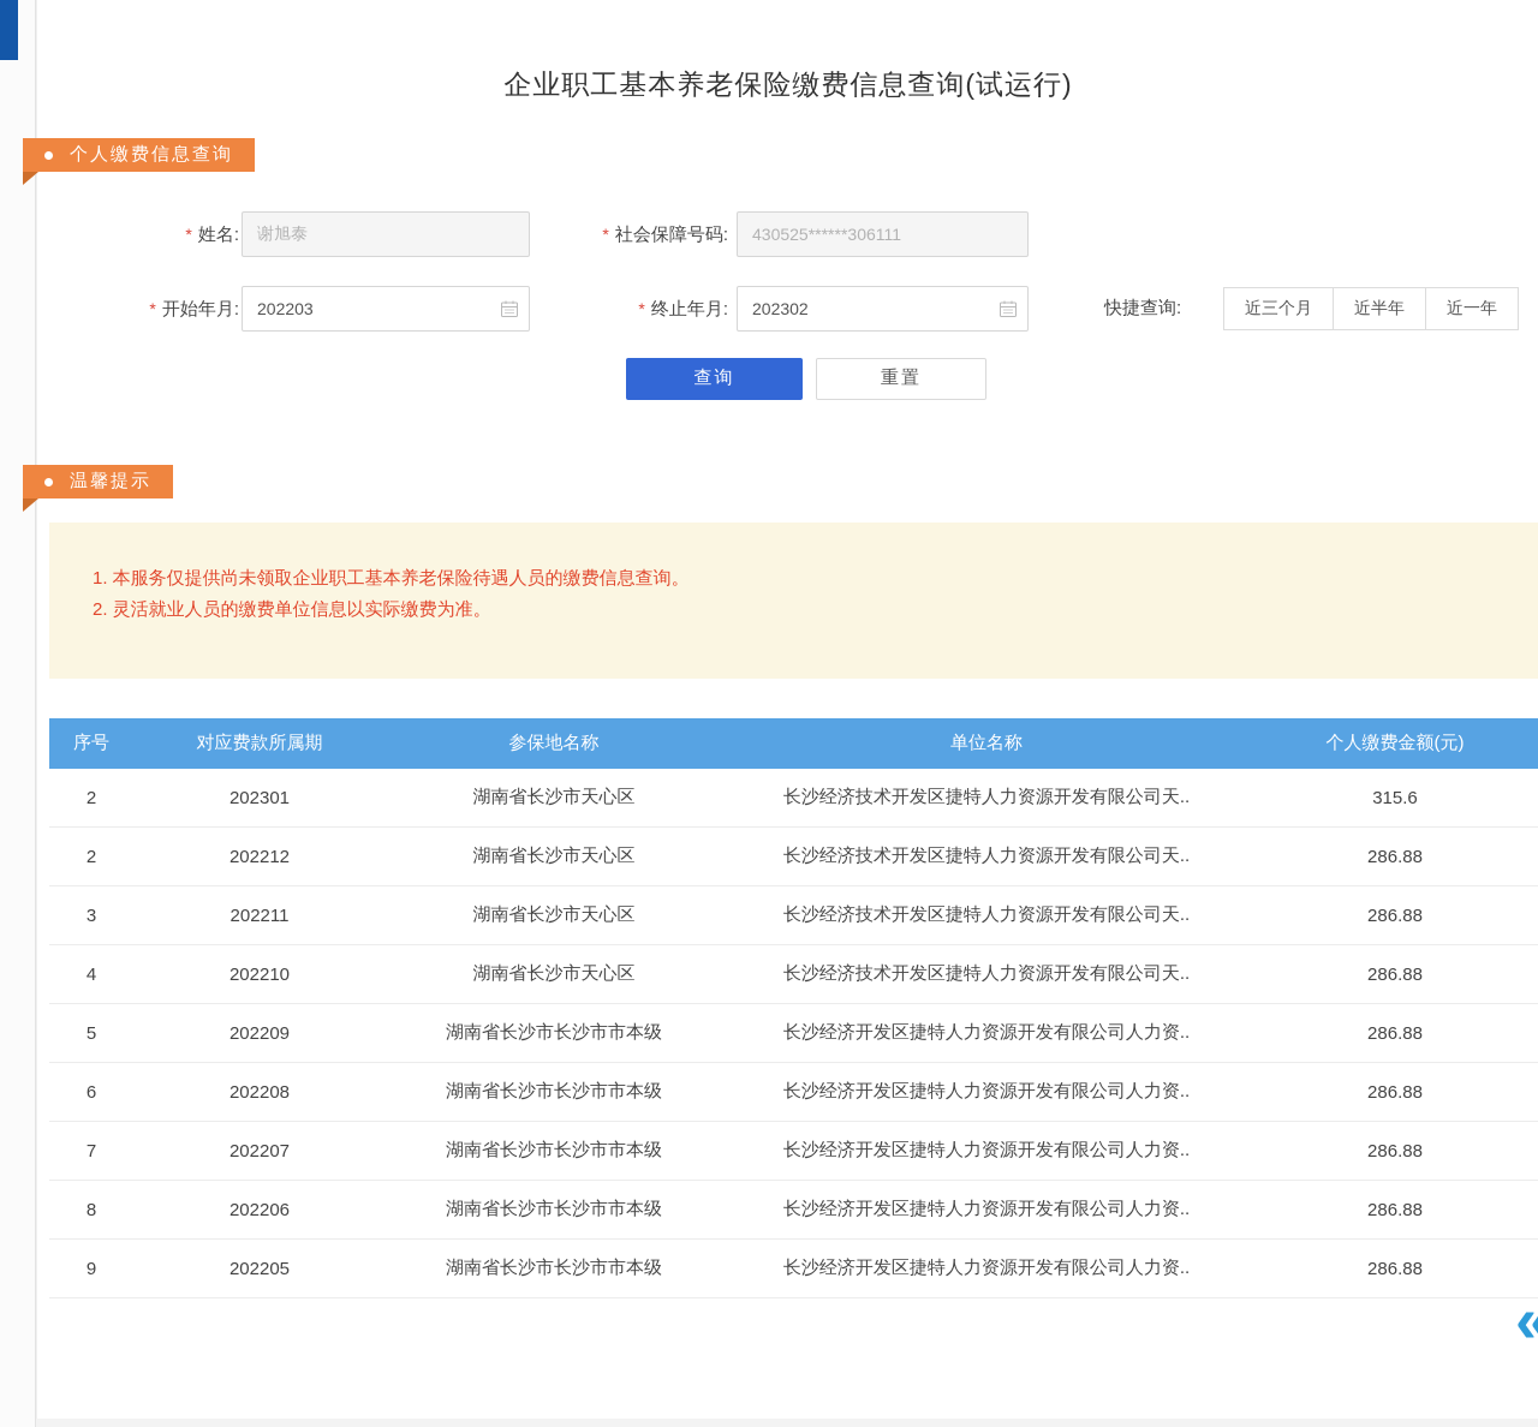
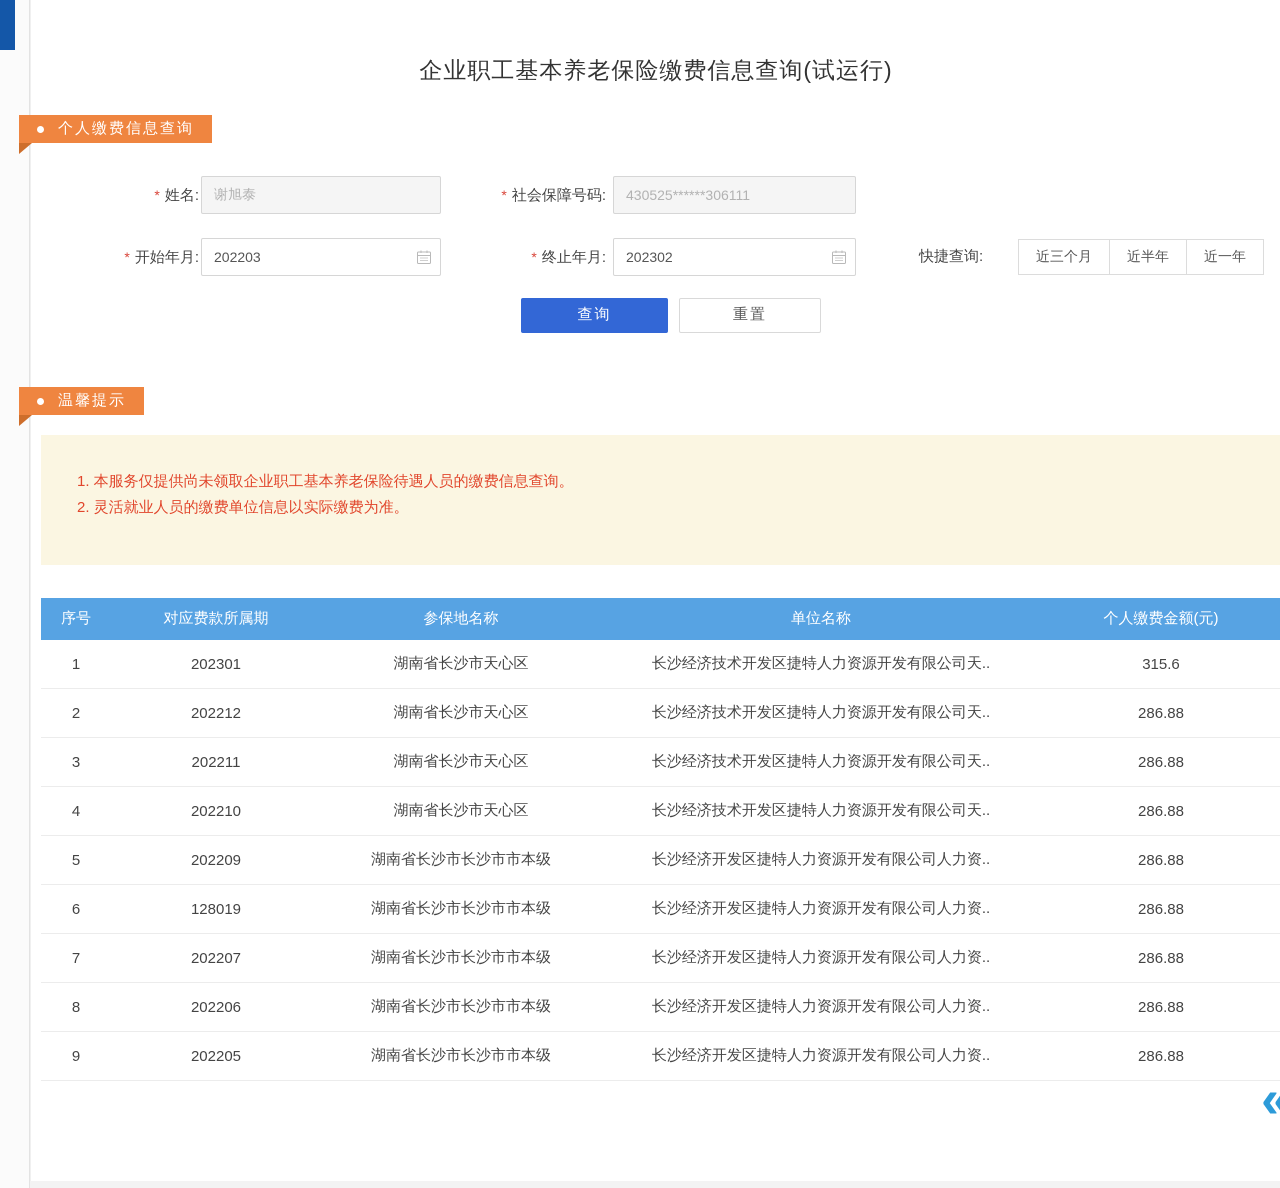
  企业职工基本养老保险缴费信息查询(试运行)
  个人缴费信息查询
  * 姓名:
  谢旭泰
  * 社会保障号码:
  430525******306111
  * 开始年月:
  202203
  * 终止年月:
  202302
  快捷查询:
  近三个月
  近半年
  近一年
  查询
  重置
  温馨提示
  1. 本服务仅提供尚未领取企业职工基本养老保险待遇人员的缴费信息查询。
  2. 灵活就业人员的缴费单位信息以实际缴费为准。
  序号	对应费款所属期	参保地名称	单位名称	个人缴费金额(元)
- 2	202301	湖南省长沙市天心区	长沙经济技术开发区捷特人力资源开发有限公司天..	315.6
+ 1	202301	湖南省长沙市天心区	长沙经济技术开发区捷特人力资源开发有限公司天..	315.6
  2	202212	湖南省长沙市天心区	长沙经济技术开发区捷特人力资源开发有限公司天..	286.88
  3	202211	湖南省长沙市天心区	长沙经济技术开发区捷特人力资源开发有限公司天..	286.88
  4	202210	湖南省长沙市天心区	长沙经济技术开发区捷特人力资源开发有限公司天..	286.88
  5	202209	湖南省长沙市长沙市市本级	长沙经济开发区捷特人力资源开发有限公司人力资..	286.88
- 6	202208	湖南省长沙市长沙市市本级	长沙经济开发区捷特人力资源开发有限公司人力资..	286.88
+ 6	128019	湖南省长沙市长沙市市本级	长沙经济开发区捷特人力资源开发有限公司人力资..	286.88
  7	202207	湖南省长沙市长沙市市本级	长沙经济开发区捷特人力资源开发有限公司人力资..	286.88
  8	202206	湖南省长沙市长沙市市本级	长沙经济开发区捷特人力资源开发有限公司人力资..	286.88
  9	202205	湖南省长沙市长沙市市本级	长沙经济开发区捷特人力资源开发有限公司人力资..	286.88
  «
